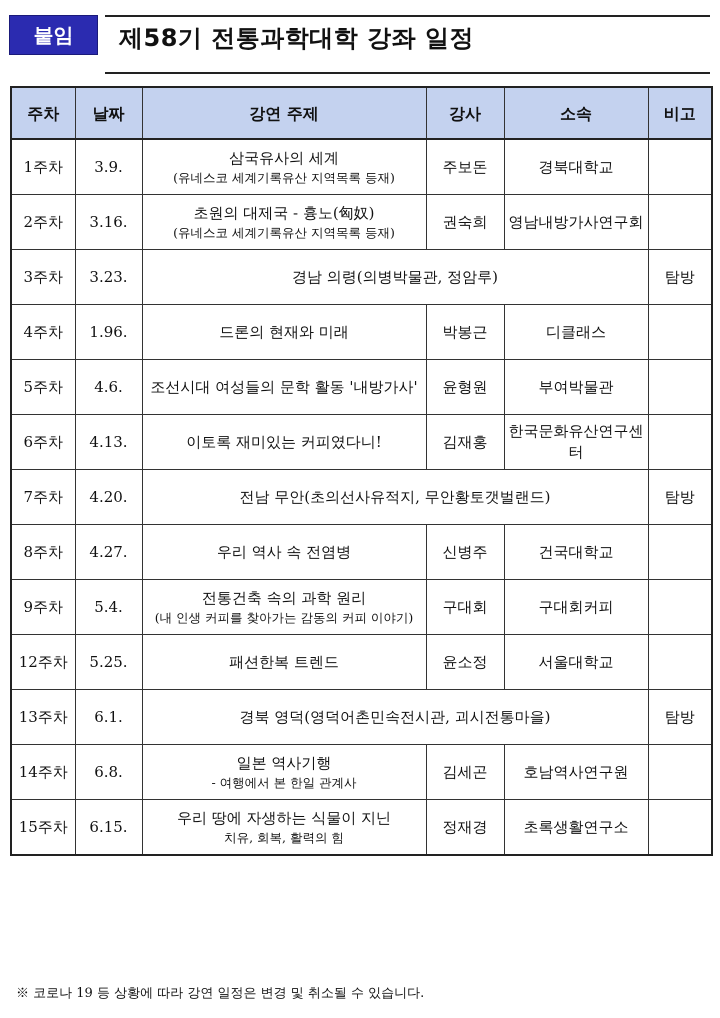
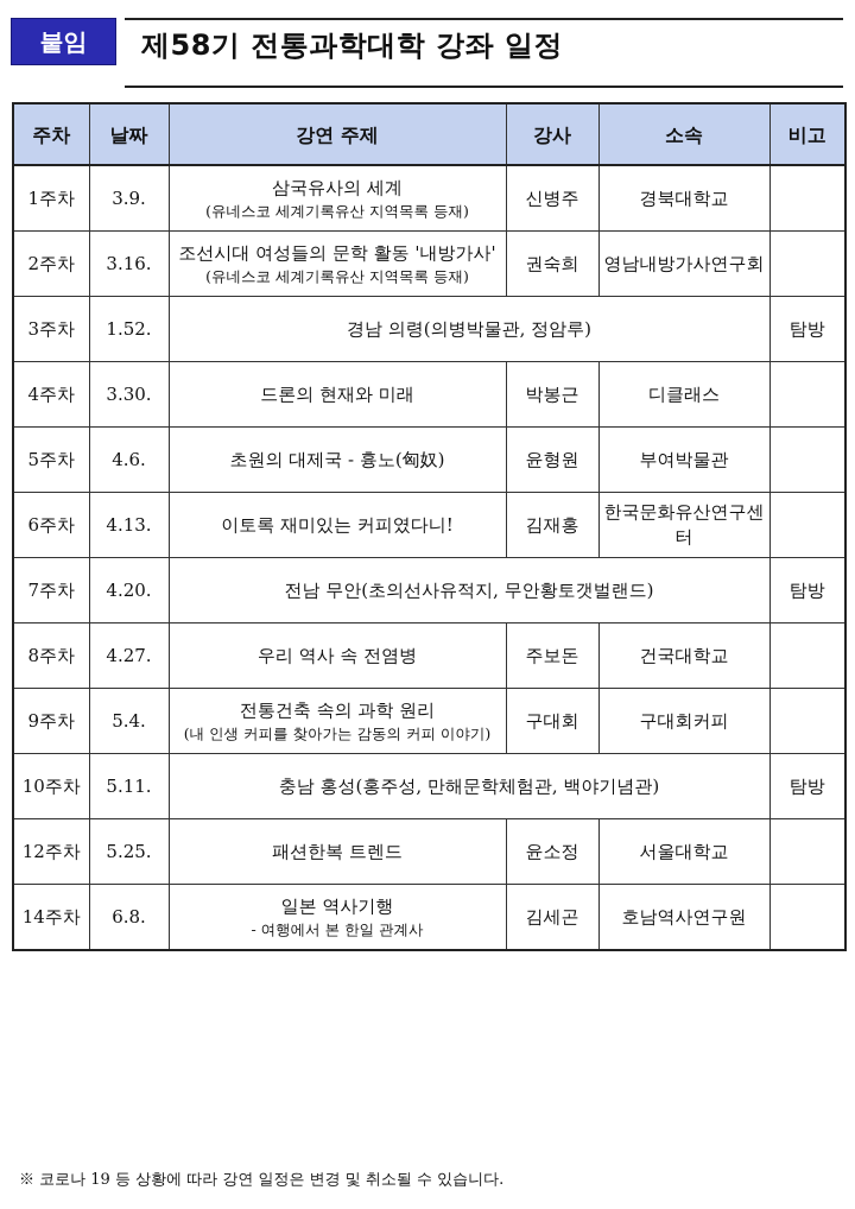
  붙임
  제58기 전통과학대학 강좌 일정
  주차	날짜	강연 주제	강사	소속	비고
- 1주차	3.9.	삼국유사의 세계(유네스코 세계기록유산 지역목록 등재)	주보돈	경북대학교
+ 1주차	3.9.	삼국유사의 세계(유네스코 세계기록유산 지역목록 등재)	신병주	경북대학교
- 2주차	3.16.	초원의 대제국 - 흉노(匈奴)(유네스코 세계기록유산 지역목록 등재)	권숙희	영남내방가사연구회
+ 2주차	3.16.	조선시대 여성들의 문학 활동 '내방가사'(유네스코 세계기록유산 지역목록 등재)	권숙희	영남내방가사연구회
- 3주차	3.23.	경남 의령(의병박물관, 정암루)	탐방
+ 3주차	1.52.	경남 의령(의병박물관, 정암루)	탐방
- 4주차	1.96.	드론의 현재와 미래	박봉근	디클래스
+ 4주차	3.30.	드론의 현재와 미래	박봉근	디클래스
- 5주차	4.6.	조선시대 여성들의 문학 활동 '내방가사'	윤형원	부여박물관
+ 5주차	4.6.	초원의 대제국 - 흉노(匈奴)	윤형원	부여박물관
  6주차	4.13.	이토록 재미있는 커피였다니!	김재홍	한국문화유산연구센터
  7주차	4.20.	전남 무안(초의선사유적지, 무안황토갯벌랜드)	탐방
- 8주차	4.27.	우리 역사 속 전염병	신병주	건국대학교
+ 8주차	4.27.	우리 역사 속 전염병	주보돈	건국대학교
  9주차	5.4.	전통건축 속의 과학 원리(내 인생 커피를 찾아가는 감동의 커피 이야기)	구대회	구대회커피
+ 10주차	5.11.	충남 홍성(홍주성, 만해문학체험관, 백야기념관)	탐방
  12주차	5.25.	패션한복 트렌드	윤소정	서울대학교
- 13주차	6.1.	경북 영덕(영덕어촌민속전시관, 괴시전통마을)	탐방
  14주차	6.8.	일본 역사기행- 여행에서 본 한일 관계사	김세곤	호남역사연구원
- 15주차	6.15.	우리 땅에 자생하는 식물이 지닌치유, 회복, 활력의 힘	정재경	초록생활연구소
  ※ 코로나 19 등 상황에 따라 강연 일정은 변경 및 취소될 수 있습니다.
